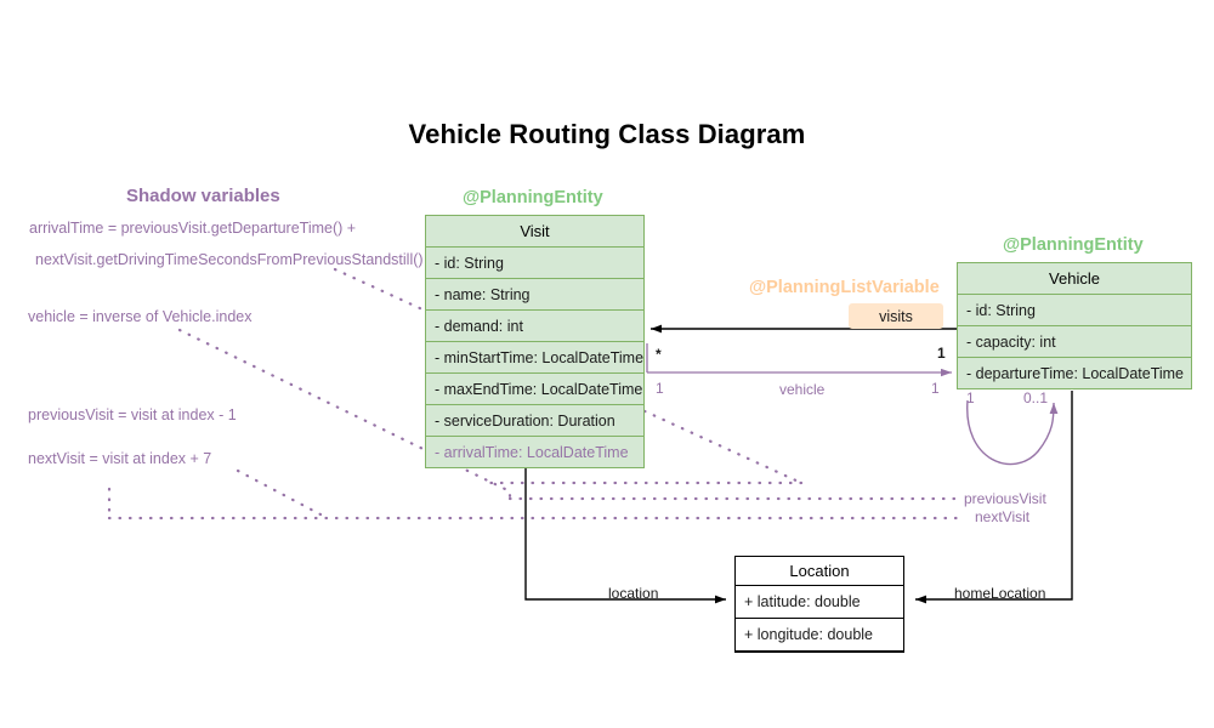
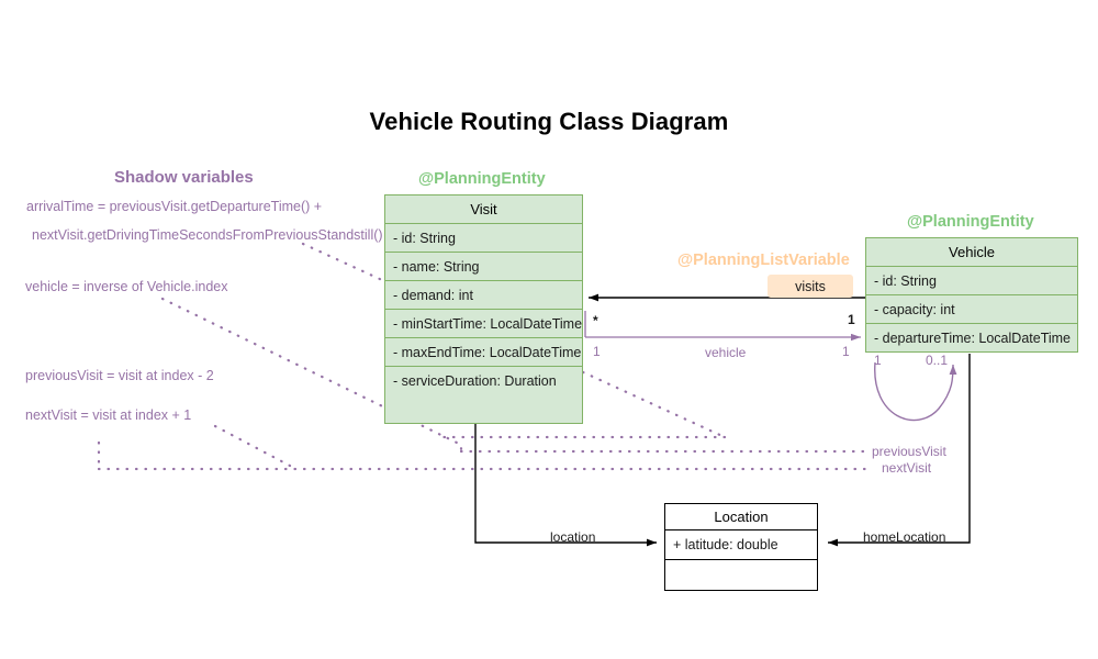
  Vehicle Routing Class Diagram
  Shadow variables
  arrivalTime = previousVisit.getDepartureTime() +
  nextVisit.getDrivingTimeSecondsFromPreviousStandstill()
  vehicle = inverse of Vehicle.index
- previousVisit = visit at index - 1
+ previousVisit = visit at index - 2
- nextVisit = visit at index + 7
+ nextVisit = visit at index + 1
  @PlanningEntity
  Visit
  - id: String
  - name: String
  - demand: int
  - minStartTime: LocalDateTime
  - maxEndTime: LocalDateTime
  - serviceDuration: Duration
- - arrivalTime: LocalDateTime
  @PlanningEntity
  Vehicle
  - id: String
  - capacity: int
  - departureTime: LocalDateTime
  Location
  + latitude: double
- + longitude: double
  @PlanningListVariable
  visits
  *
  1
  vehicle
  1
  1
  1
  0..1
  previousVisit
  nextVisit
  location
  homeLocation
